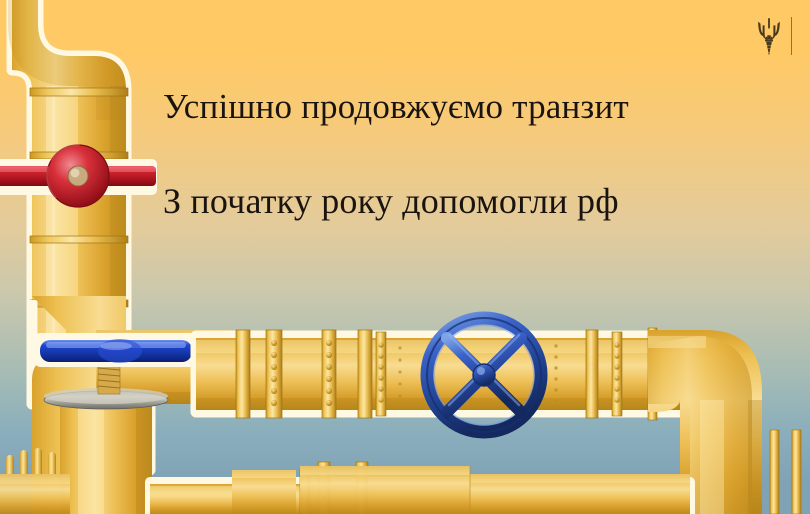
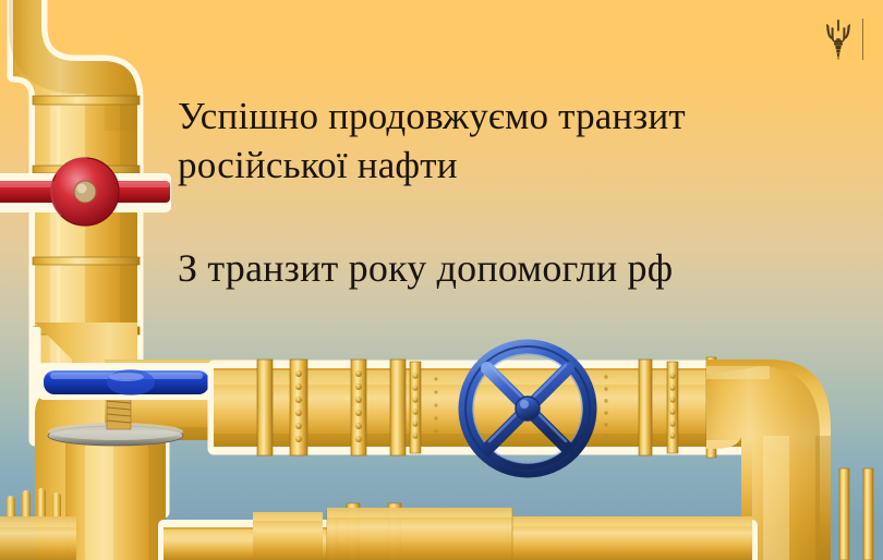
  Успішно продовжуємо транзит
+ російської нафти
- З початку року допомогли рф
+ З транзит року допомогли рф
